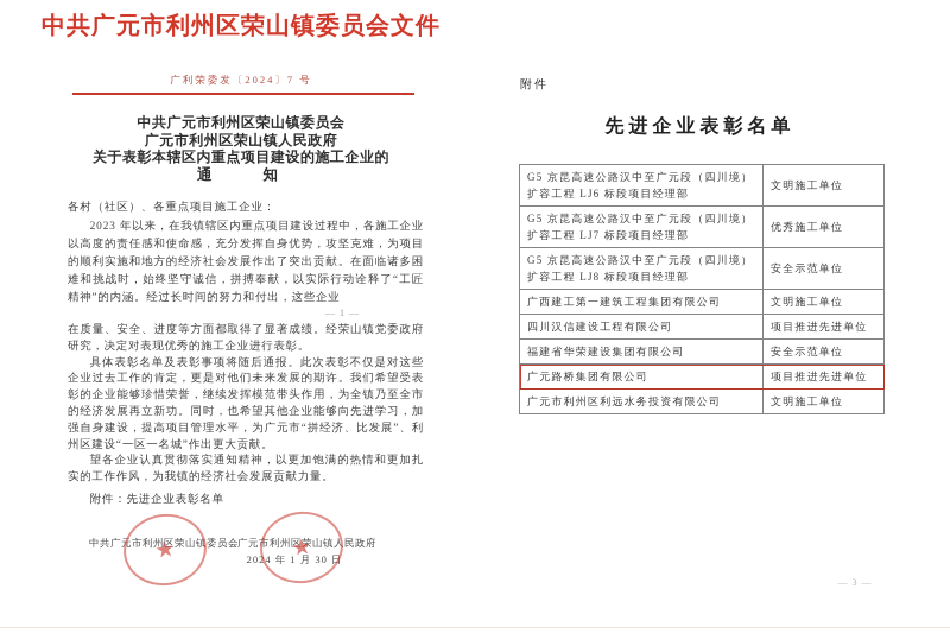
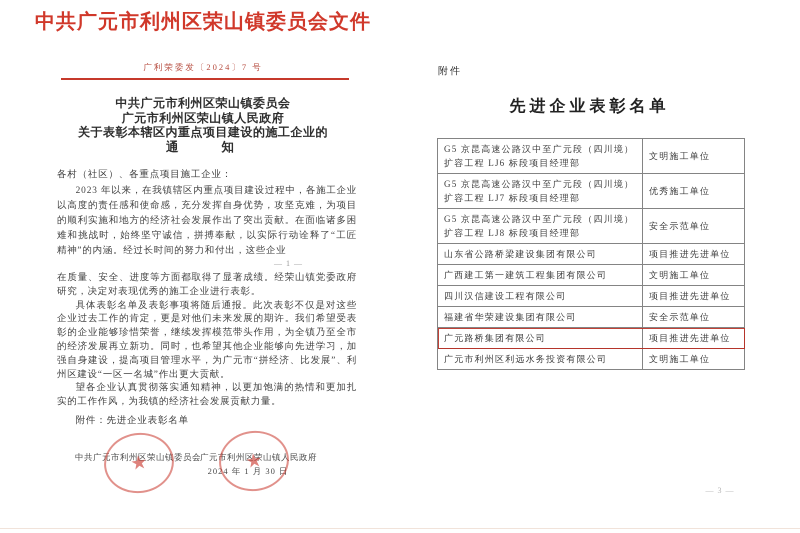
  中共广元市利州区荣山镇委员会文件
  广利荣委发〔2024〕7 号
  中共广元市利州区荣山镇委员会
  广元市利州区荣山镇人民政府
  关于表彰本辖区内重点项目建设的施工企业的
  通 知
  各村（社区）、各重点项目施工企业：
  2023 年以来，在我镇辖区内重点项目建设过程中，各施工企业以高度的责任感和使命感，充分发挥自身优势，攻坚克难，为项目的顺利实施和地方的经济社会发展作出了突出贡献。在面临诸多困难和挑战时，始终坚守诚信，拼搏奉献，以实际行动诠释了“工匠精神”的内涵。经过长时间的努力和付出，这些企业
  — 1 —
  在质量、安全、进度等方面都取得了显著成绩。经荣山镇党委政府研究，决定对表现优秀的施工企业进行表彰。
  具体表彰名单及表彰事项将随后通报。此次表彰不仅是对这些企业过去工作的肯定，更是对他们未来发展的期许。我们希望受表彰的企业能够珍惜荣誉，继续发挥模范带头作用，为全镇乃至全市的经济发展再立新功。同时，也希望其他企业能够向先进学习，加强自身建设，提高项目管理水平，为广元市“拼经济、比发展”、利州区建设“一区一名城”作出更大贡献。
  望各企业认真贯彻落实通知精神，以更加饱满的热情和更加扎实的工作作风，为我镇的经济社会发展贡献力量。
  附件：先进企业表彰名单
  中共广元市利州区荣山镇委员会
  广元市利州区荣山镇人民政府
  2024 年 1 月 30 日
  附件
  先进企业表彰名单
  G5 京昆高速公路汉中至广元段（四川境）扩容工程 LJ6 标段项目经理部	文明施工单位
  G5 京昆高速公路汉中至广元段（四川境）扩容工程 LJ7 标段项目经理部	优秀施工单位
  G5 京昆高速公路汉中至广元段（四川境）扩容工程 LJ8 标段项目经理部	安全示范单位
+ 山东省公路桥梁建设集团有限公司	项目推进先进单位
  广西建工第一建筑工程集团有限公司	文明施工单位
  四川汉信建设工程有限公司	项目推进先进单位
  福建省华荣建设集团有限公司	安全示范单位
  广元路桥集团有限公司	项目推进先进单位
  广元市利州区利远水务投资有限公司	文明施工单位
  — 3 —
